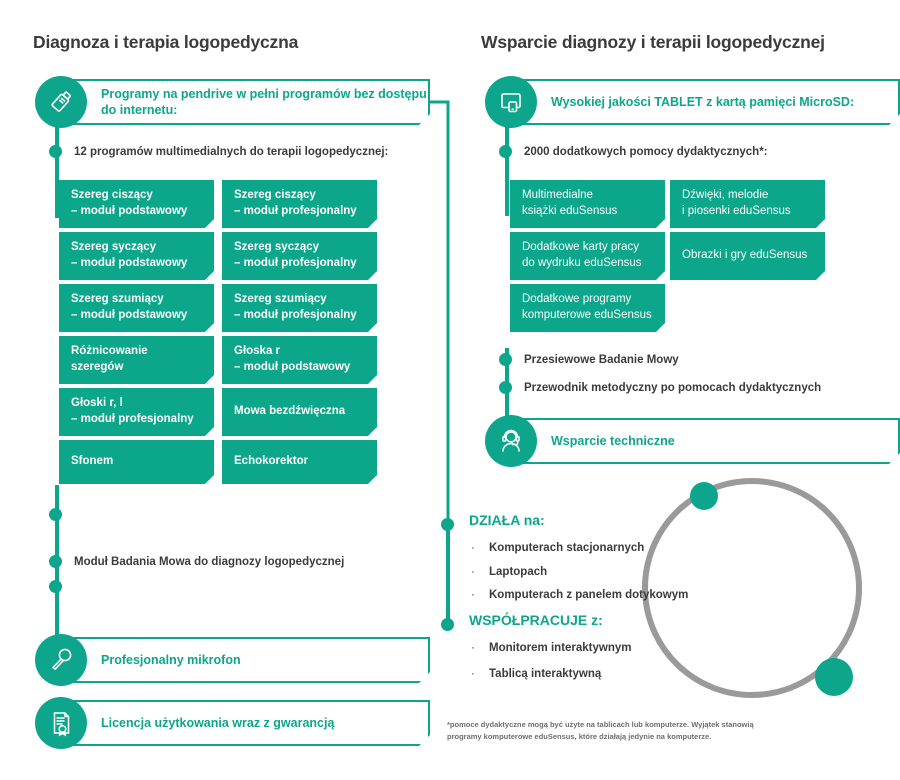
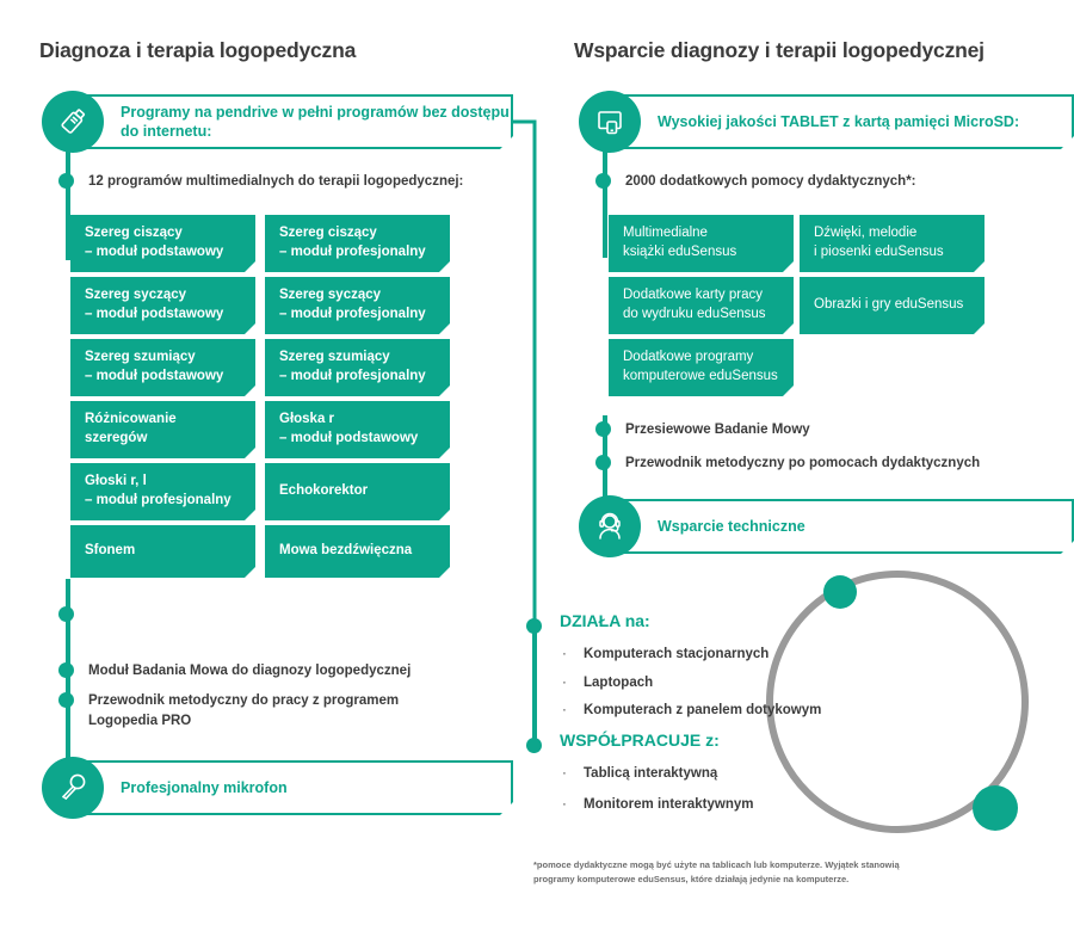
  Diagnoza i terapia logopedyczna
  Wsparcie diagnozy i terapii logopedycznej
  Programy na pendrive w pełni programów bez dostępu do internetu:
  12 programów multimedialnych do terapii logopedycznej:
  Szereg ciszący
  – moduł podstawowy
  Szereg ciszący
  – moduł profesjonalny
  Szereg syczący
  – moduł podstawowy
  Szereg syczący
  – moduł profesjonalny
  Szereg szumiący
  – moduł podstawowy
  Szereg szumiący
  – moduł profesjonalny
  Różnicowanie
  szeregów
  Głoska r
  – moduł podstawowy
  Głoski r, l
  – moduł profesjonalny
- Mowa bezdźwięczna
+ Echokorektor
  Sfonem
- Echokorektor
+ Mowa bezdźwięczna
  Moduł Badania Mowa do diagnozy logopedycznej
+ Przewodnik metodyczny do pracy z programem
+ Logopedia PRO
  Profesjonalny mikrofon
- Licencja użytkowania wraz z gwarancją
  Wysokiej jakości TABLET z kartą pamięci MicroSD:
  2000 dodatkowych pomocy dydaktycznych*:
  Multimedialne
  książki eduSensus
  Dźwięki, melodie
  i piosenki eduSensus
  Dodatkowe karty pracy
  do wydruku eduSensus
  Obrazki i gry eduSensus
  Dodatkowe programy
  komputerowe eduSensus
  Przesiewowe Badanie Mowy
  Przewodnik metodyczny po pomocach dydaktycznych
  Wsparcie techniczne
  DZIAŁA na:
  ·
  Komputerach stacjonarnych
  ·
  Laptopach
  ·
  Komputerach z panelem dotykowym
  WSPÓŁPRACUJE z:
  ·
- Monitorem interaktywnym
+ Tablicą interaktywną
  ·
- Tablicą interaktywną
+ Monitorem interaktywnym
  *pomoce dydaktyczne mogą być użyte na tablicach lub komputerze. Wyjątek stanowią
  programy komputerowe eduSensus, które działają jedynie na komputerze.
